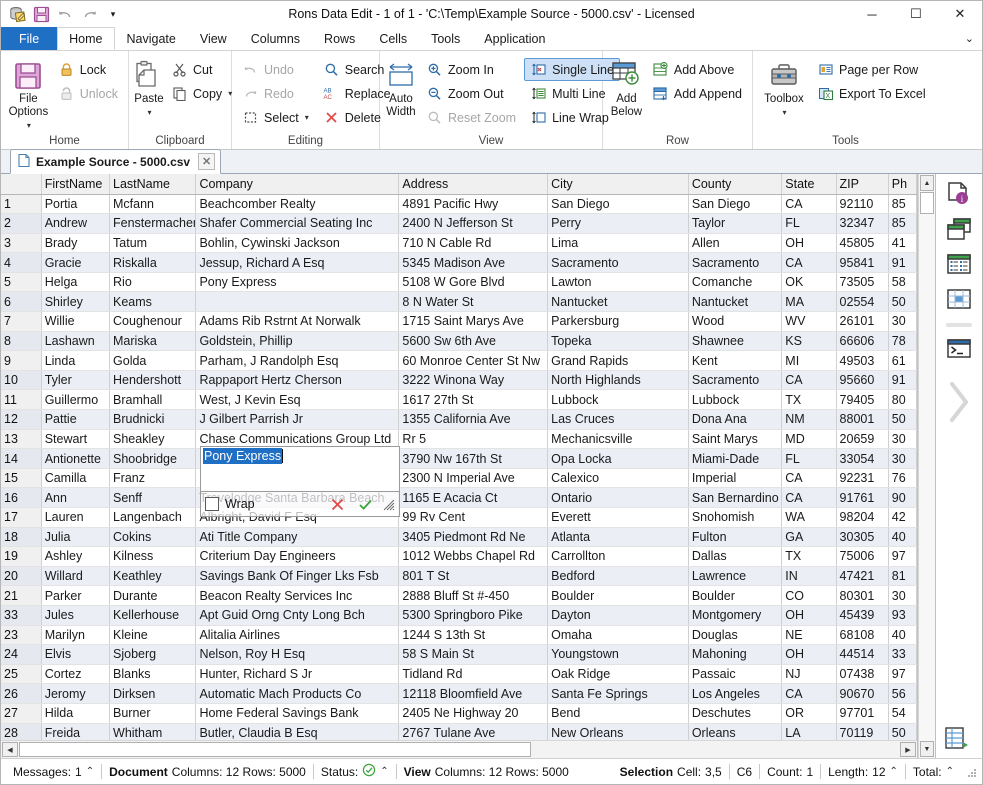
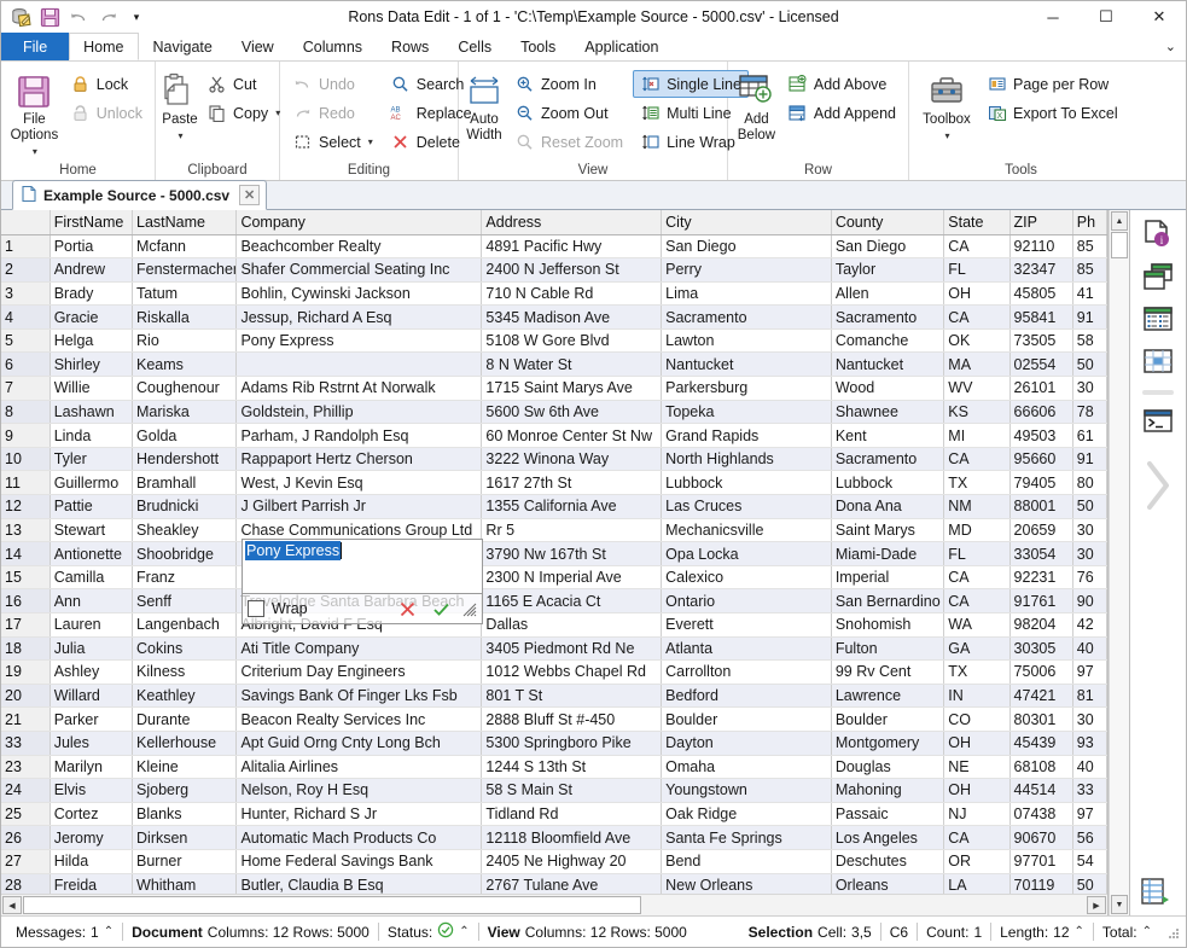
  ▾
  Rons Data Edit - 1 of 1 - 'C:\Temp\Example Source - 5000.csv' - Licensed
  ─
  ☐
  ✕
  File
  Home
  Navigate
  View
  Columns
  Rows
  Cells
  Tools
  Application
  ⌄
  File
  Options ▾
  Lock
  Unlock
  Home
  Paste
  ▾
  Cut
  Copy
  ▾
  Clipboard
  Undo
  Redo
  Select
  ▾
  Search
  Replace
  Delete
  Editing
  Auto
  Width
  Zoom In
  Zoom Out
  Reset Zoom
  Single Line
  Multi Line
  Line Wrap
  View
  Add
  Below
  Add Above
  Add Append
  Row
  Toolbox
  ▾
  Page per Row
  Export To Excel
  Tools
  Example Source - 5000.csv
  ✕
  	FirstName	LastName	Company	Address	City	County	State	ZIP	Ph
  1	Portia	Mcfann	Beachcomber Realty	4891 Pacific Hwy	San Diego	San Diego	CA	92110	85
  2	Andrew	Fenstermacher	Shafer Commercial Seating Inc	2400 N Jefferson St	Perry	Taylor	FL	32347	85
  3	Brady	Tatum	Bohlin, Cywinski Jackson	710 N Cable Rd	Lima	Allen	OH	45805	41
  4	Gracie	Riskalla	Jessup, Richard A Esq	5345 Madison Ave	Sacramento	Sacramento	CA	95841	91
  5	Helga	Rio	Pony Express	5108 W Gore Blvd	Lawton	Comanche	OK	73505	58
  6	Shirley	Keams		8 N Water St	Nantucket	Nantucket	MA	02554	50
  7	Willie	Coughenour	Adams Rib Rstrnt At Norwalk	1715 Saint Marys Ave	Parkersburg	Wood	WV	26101	30
  8	Lashawn	Mariska	Goldstein, Phillip	5600 Sw 6th Ave	Topeka	Shawnee	KS	66606	78
  9	Linda	Golda	Parham, J Randolph Esq	60 Monroe Center St Nw	Grand Rapids	Kent	MI	49503	61
  10	Tyler	Hendershott	Rappaport Hertz Cherson	3222 Winona Way	North Highlands	Sacramento	CA	95660	91
  11	Guillermo	Bramhall	West, J Kevin Esq	1617 27th St	Lubbock	Lubbock	TX	79405	80
  12	Pattie	Brudnicki	J Gilbert Parrish Jr	1355 California Ave	Las Cruces	Dona Ana	NM	88001	50
  13	Stewart	Sheakley	Chase Communications Group Ltd	Rr 5	Mechanicsville	Saint Marys	MD	20659	30
  14	Antionette	Shoobridge		3790 Nw 167th St	Opa Locka	Miami-Dade	FL	33054	30
  15	Camilla	Franz		2300 N Imperial Ave	Calexico	Imperial	CA	92231	76
  16	Ann	Senff	Tvelodge Santa Barbara Beach	1165 E Acacia Ct	Ontario	San Bernardino	CA	91761	90
- 17	Lauren	Langenbach	Albright, David F Esq	99 Rv Cent	Everett	Snohomish	WA	98204	42
+ 17	Lauren	Langenbach	Albright, David F Esq	Dallas	Everett	Snohomish	WA	98204	42
  18	Julia	Cokins	Ati Title Company	3405 Piedmont Rd Ne	Atlanta	Fulton	GA	30305	40
- 19	Ashley	Kilness	Criterium Day Engineers	1012 Webbs Chapel Rd	Carrollton	Dallas	TX	75006	97
+ 19	Ashley	Kilness	Criterium Day Engineers	1012 Webbs Chapel Rd	Carrollton	99 Rv Cent	TX	75006	97
  20	Willard	Keathley	Savings Bank Of Finger Lks Fsb	801 T St	Bedford	Lawrence	IN	47421	81
  21	Parker	Durante	Beacon Realty Services Inc	2888 Bluff St #-450	Boulder	Boulder	CO	80301	30
  33	Jules	Kellerhouse	Apt Guid Orng Cnty Long Bch	5300 Springboro Pike	Dayton	Montgomery	OH	45439	93
  23	Marilyn	Kleine	Alitalia Airlines	1244 S 13th St	Omaha	Douglas	NE	68108	40
  24	Elvis	Sjoberg	Nelson, Roy H Esq	58 S Main St	Youngstown	Mahoning	OH	44514	33
  25	Cortez	Blanks	Hunter, Richard S Jr	Tidland Rd	Oak Ridge	Passaic	NJ	07438	97
  26	Jeromy	Dirksen	Automatic Mach Products Co	12118 Bloomfield Ave	Santa Fe Springs	Los Angeles	CA	90670	56
  27	Hilda	Burner	Home Federal Savings Bank	2405 Ne Highway 20	Bend	Deschutes	OR	97701	54
  28	Freida	Whitham	Butler, Claudia B Esq	2767 Tulane Ave	New Orleans	Orleans	LA	70119	50
  i
  Pony Express
  Wrap
  Messages:
  1
  ⌃
  Document
  Columns: 12 Rows: 5000
  Status:
  ⌃
  View
  Columns: 12 Rows: 5000
  Selection
  Cell:
  3,5
  C6
  Count:
  1
  Length:
  12
  ⌃
  Total:
  ⌃
